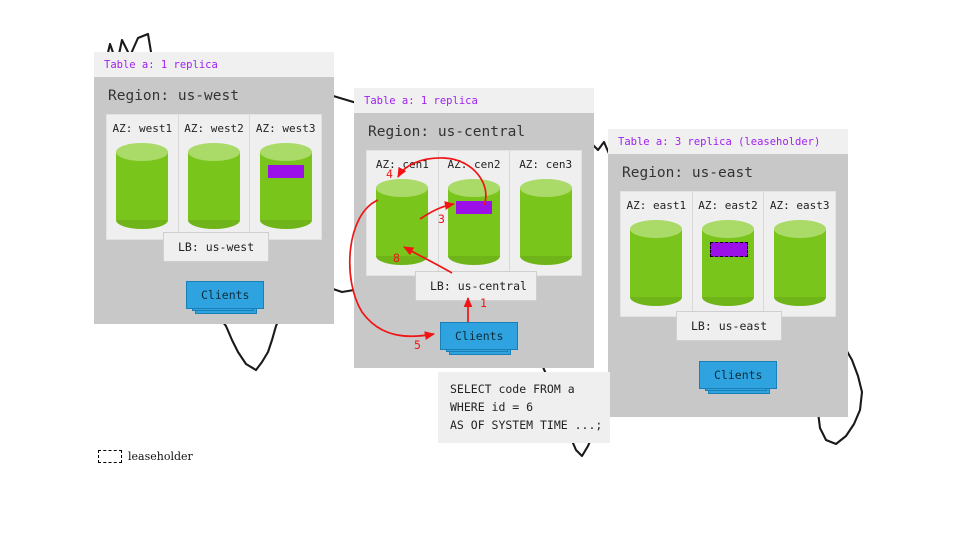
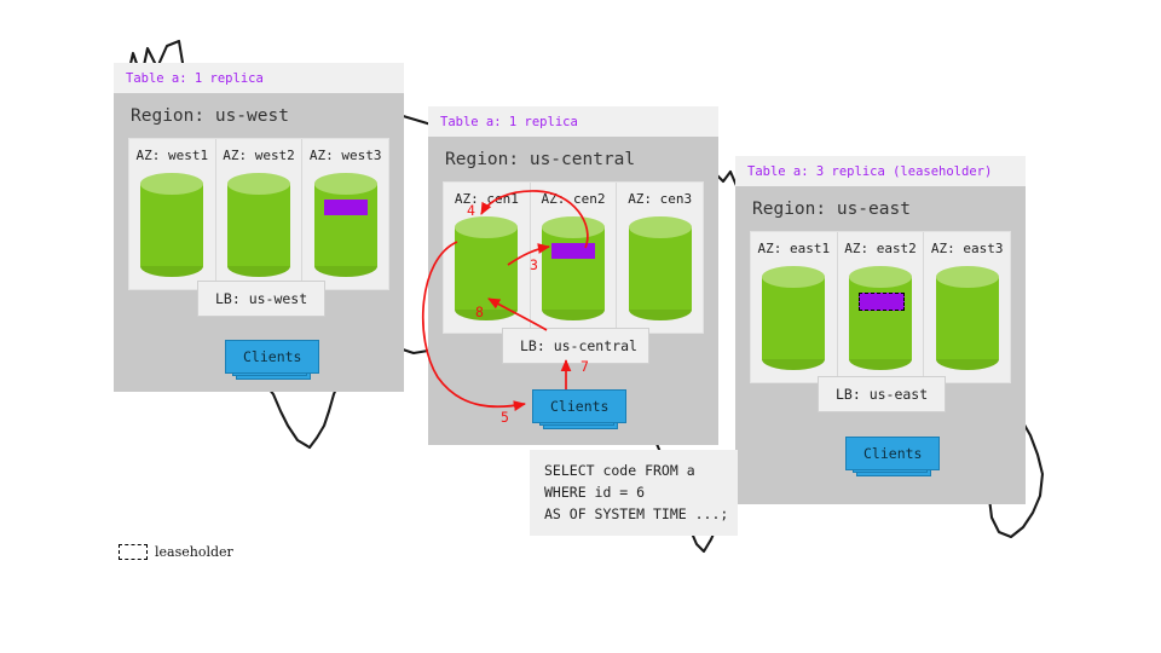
  Table a: 1 replica
  Region: us-west
  AZ: west1
  AZ: west2
  AZ: west3
  LB: us-west
  Clients
  Table a: 1 replica
  Region: us-central
  AZ: cn1
  AZ: cen2
  AZ: cen3
  LB: us-central
  Clients
  SELECT code FROM a
  WHERE id = 6
  AS OF SYSTEM TIME ...;
  Table a: 3 replica (leaseholder)
  Region: us-east
  AZ: east1
  AZ: east2
  AZ: east3
  LB: us-east
  Clients
- 1
+ 7
  8
  3
  4
  5
  leaseholder
